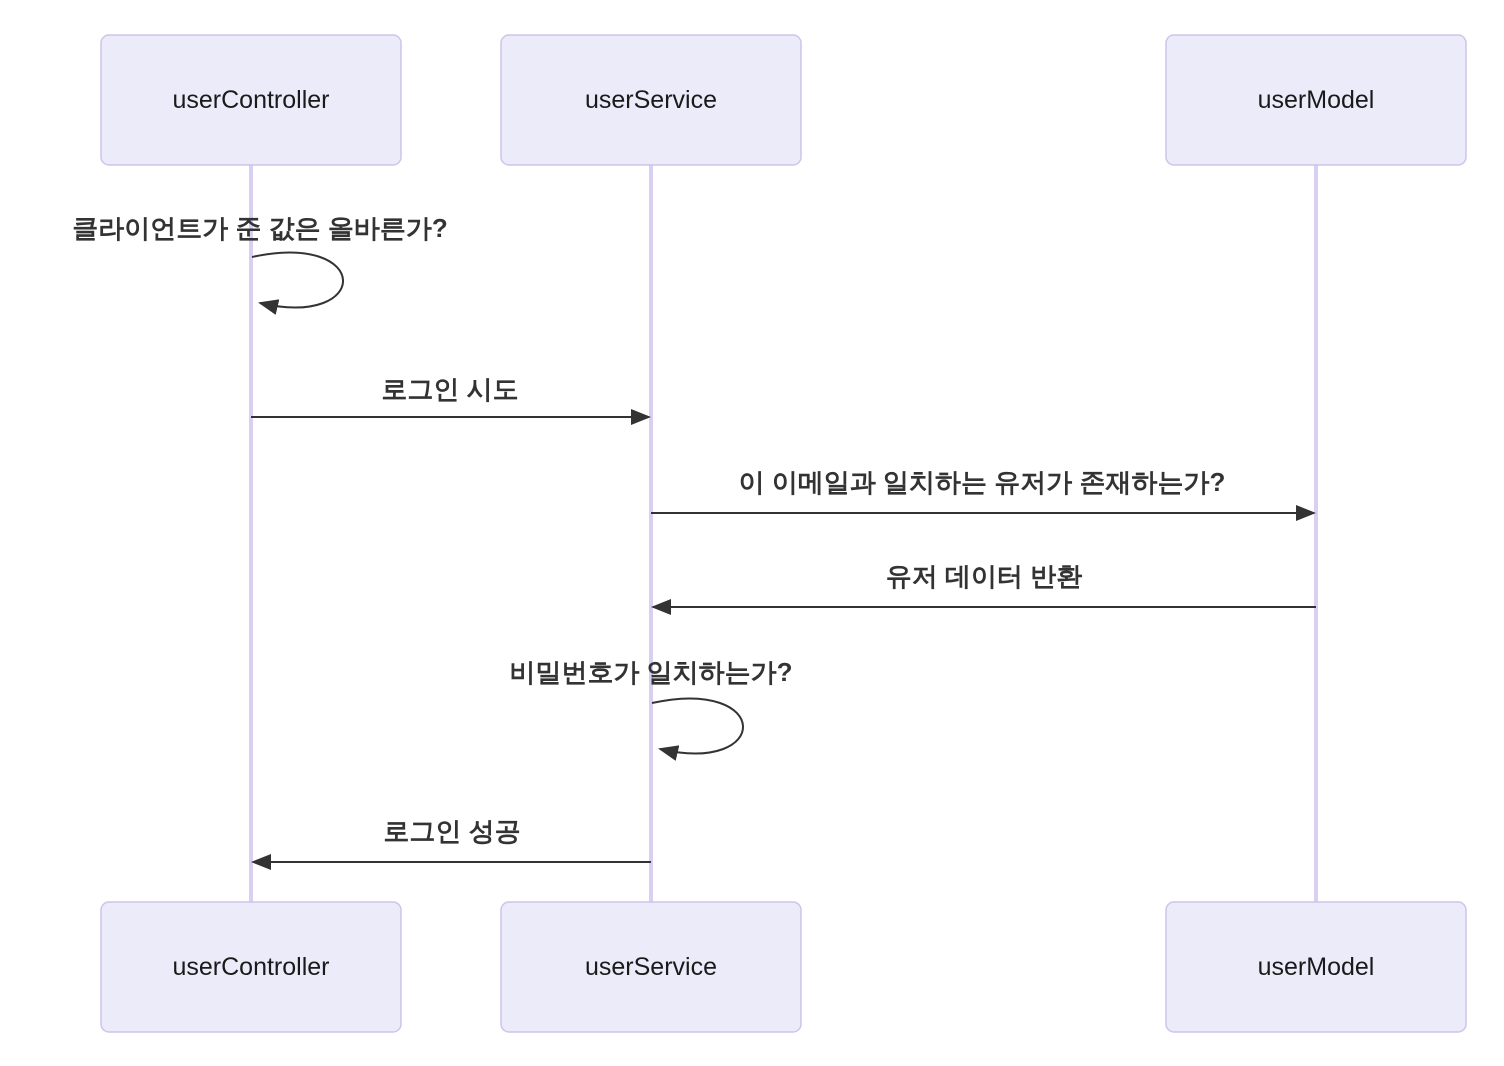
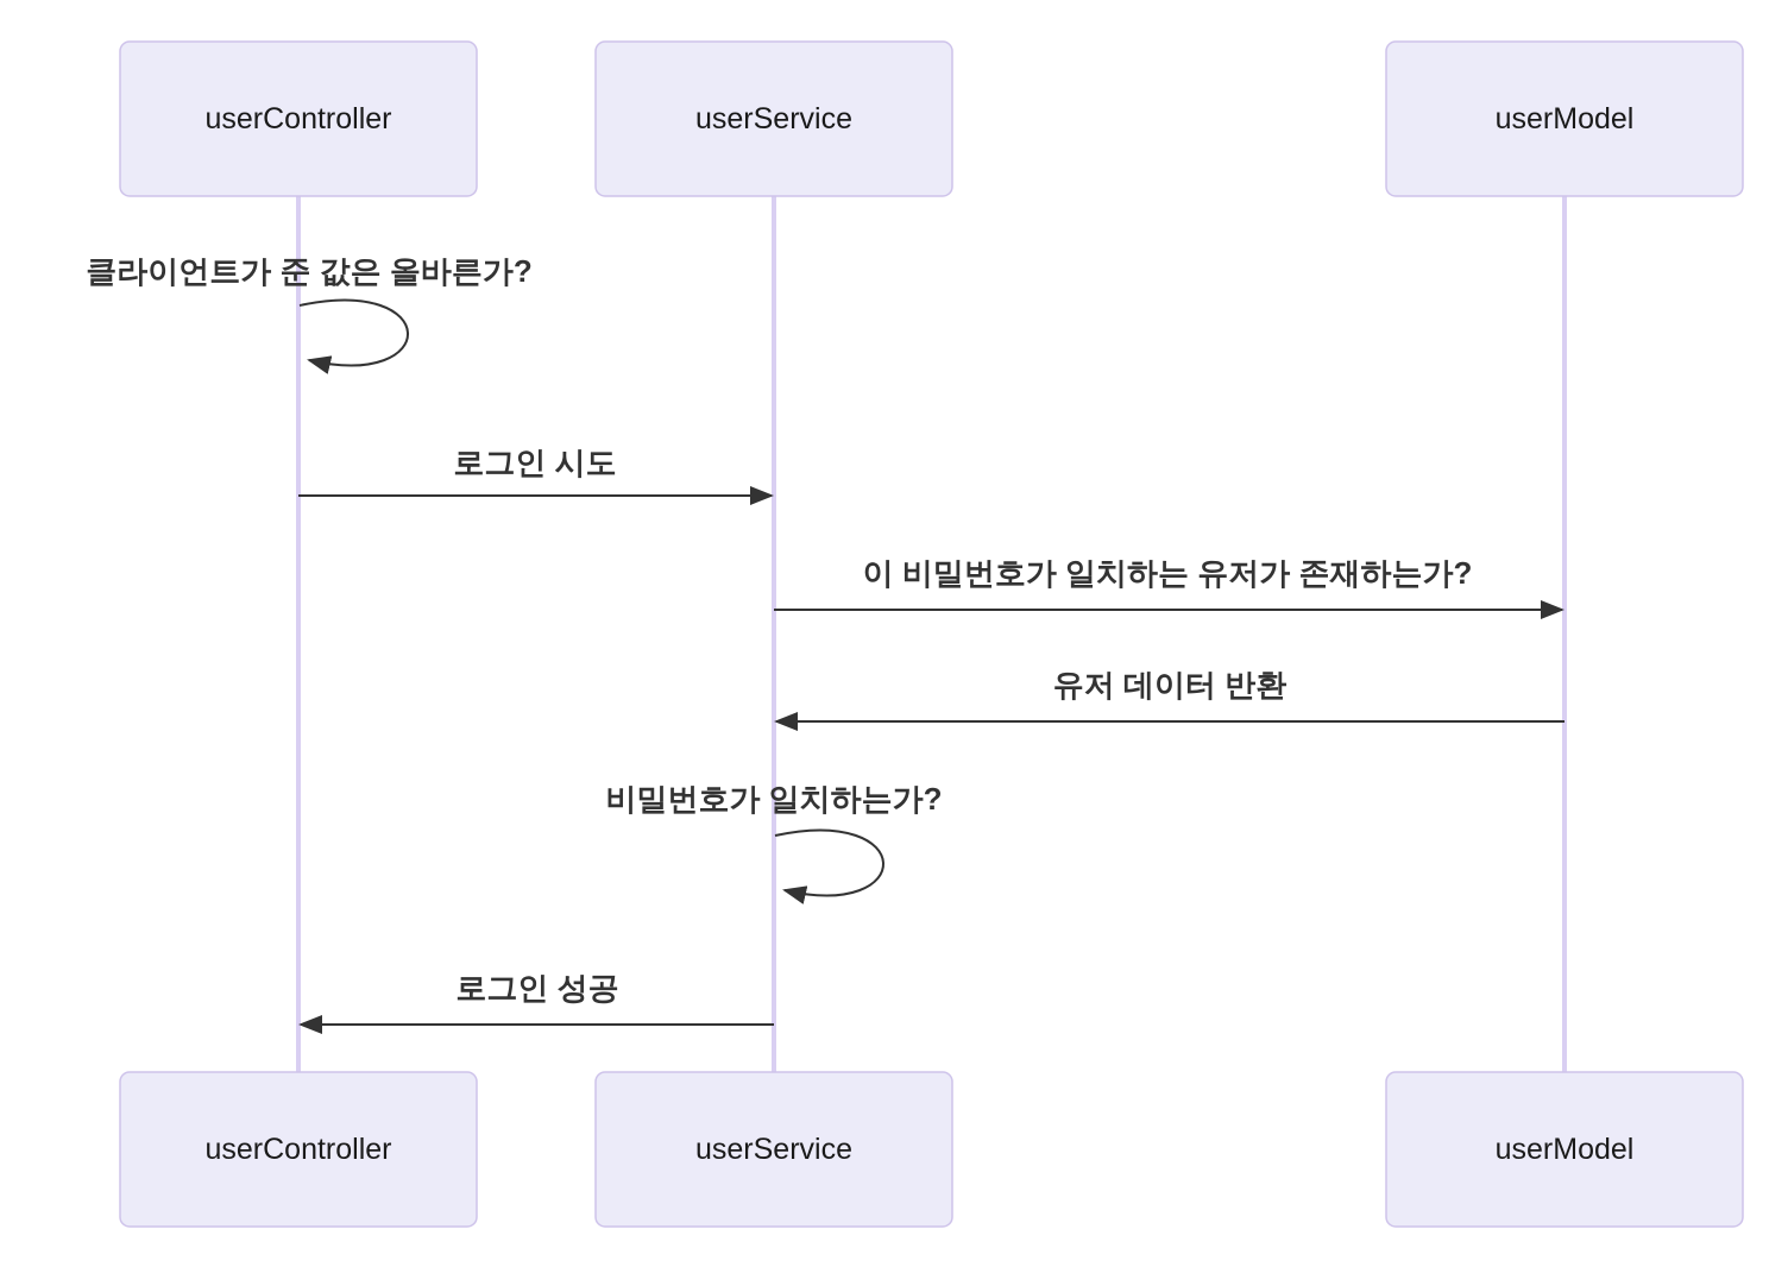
  userController
  userService
  userModel
  클라이언트가 준 값은 올바른가?
  로그인 시도
- 이 이메일과 일치하는 유저가 존재하는가?
+ 이 비밀번호가 일치하는 유저가 존재하는가?
  유저 데이터 반환
  비밀번호가 일치하는가?
  로그인 성공
  userController
  userService
  userModel
